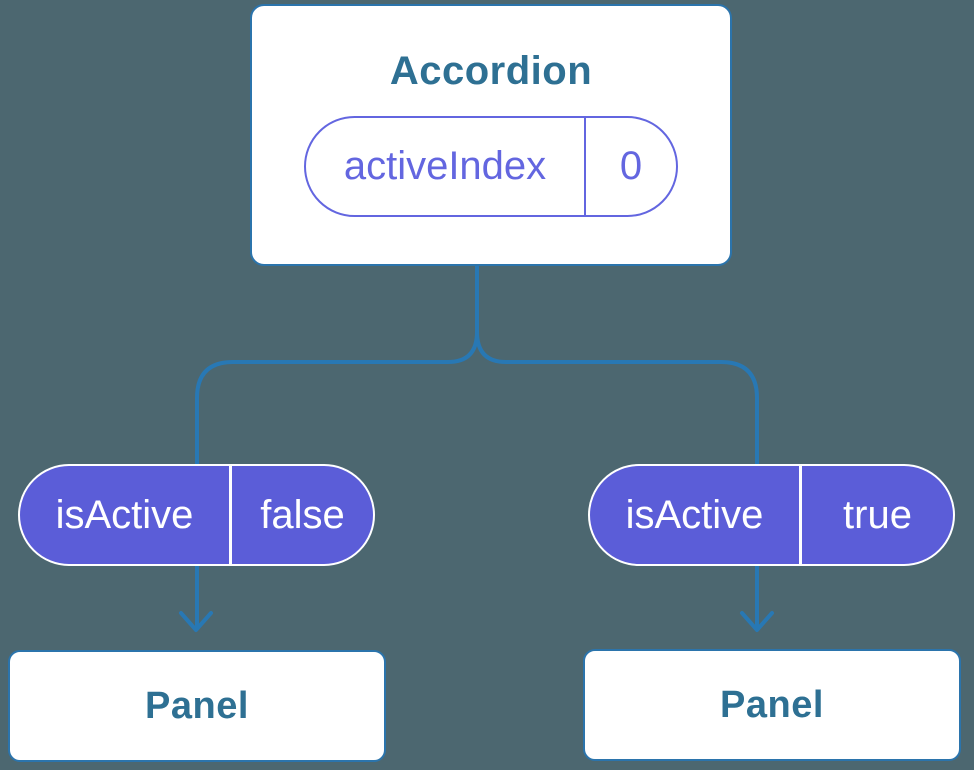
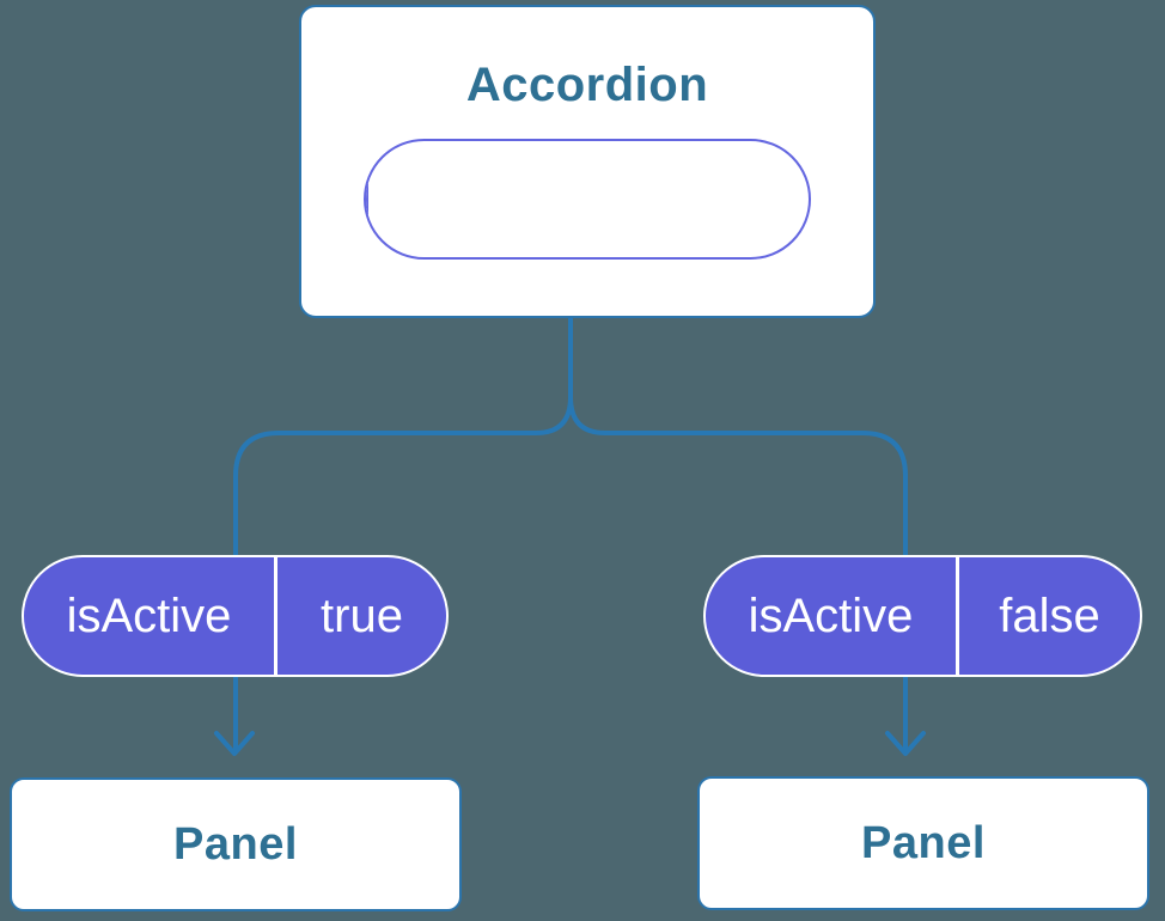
  Accordion
- activeIndex
- 0
  isActive
- false
+ true
  isActive
- true
+ false
  Panel
  Panel
